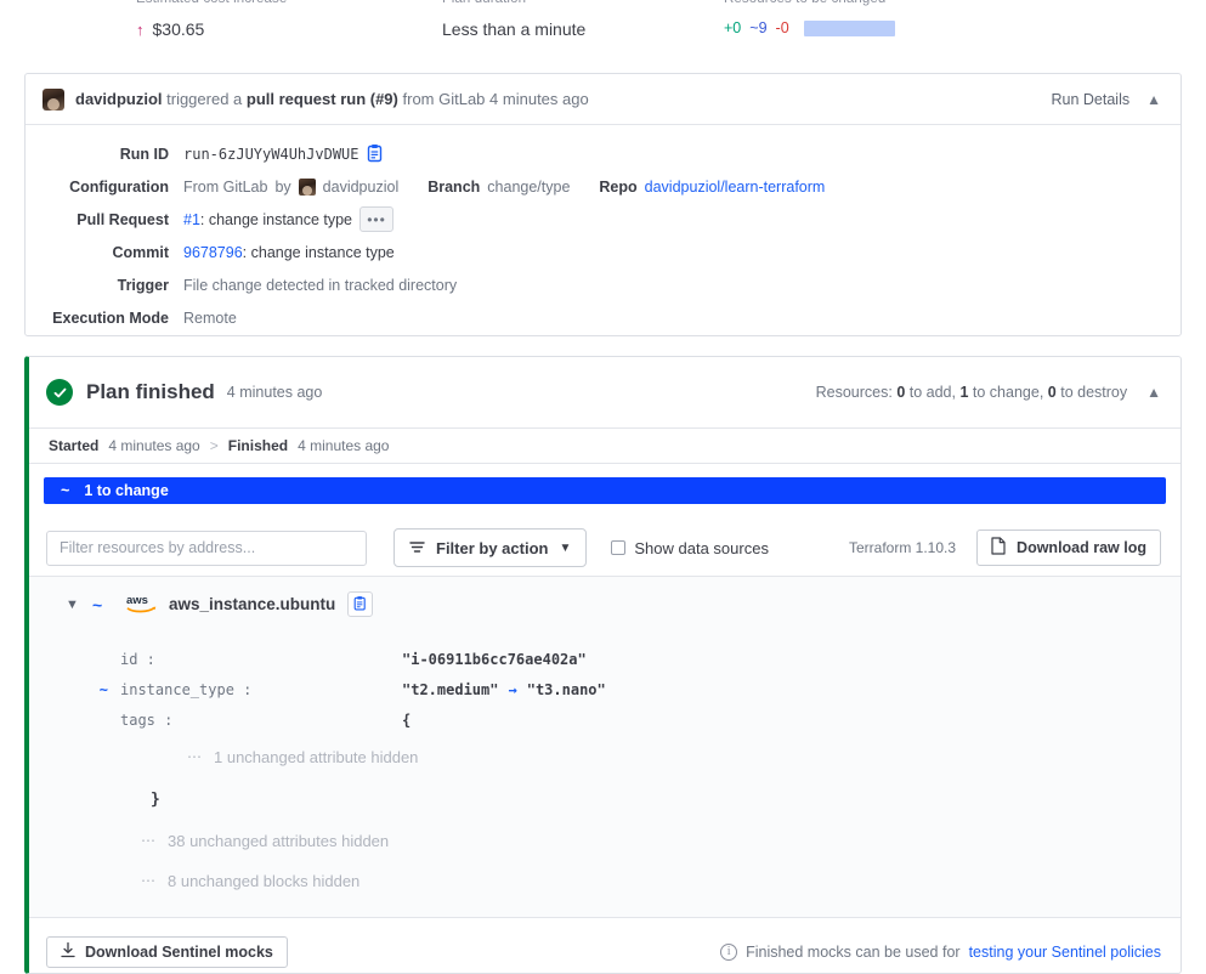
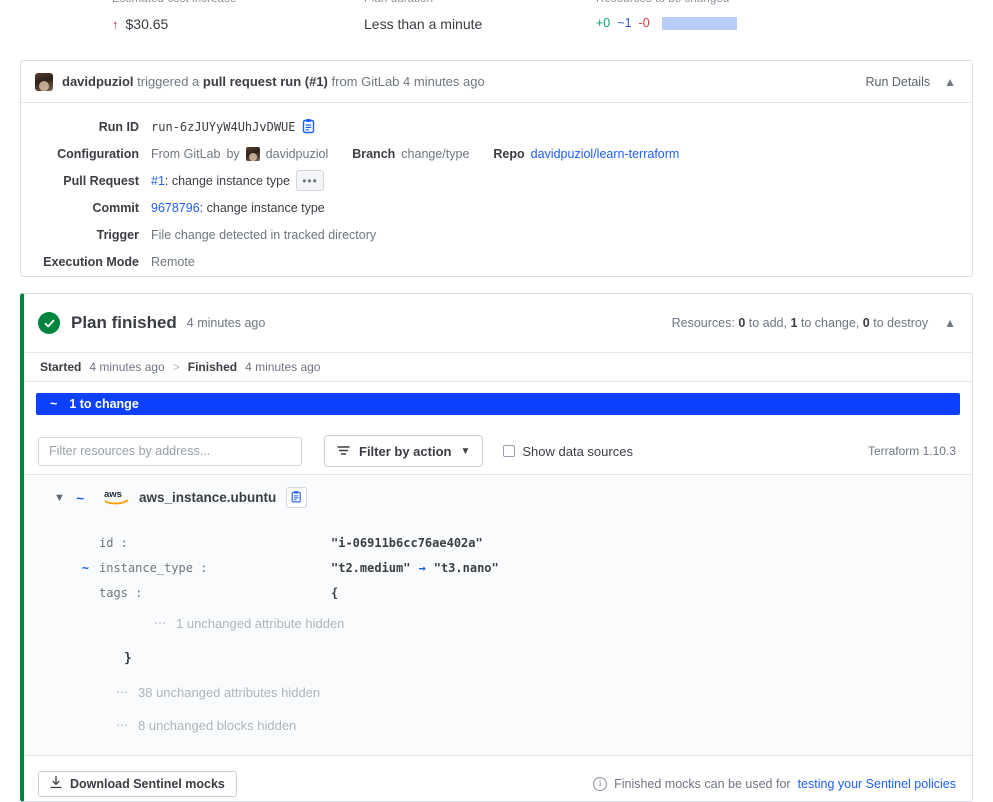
  ↑
  $30.65
  Less than a minute
  +0
- ~9
+ ~1
  -0
- davidpuziol triggered a pull request run (#9) from GitLab 4 minutes ago
+ davidpuziol triggered a pull request run (#1) from GitLab 4 minutes ago
  Run Details
  ▲
  Run ID
  run-6zJUYyW4UhJvDWUE
  Configuration
  From GitLab
  by
  davidpuziol
  Branch
  change/type
  Repo
  davidpuziol/learn-terraform
  Pull Request
  #1
  : change instance type
  •••
  Commit
  9678796
  : change instance type
  Trigger
  File change detected in tracked directory
  Execution Mode
  Remote
  Plan finished
  4 minutes ago
  Resources: 0 to add, 1 to change, 0 to destroy
  ▲
  Started
  4 minutes ago
  >
  Finished
  4 minutes ago
  ~
  1 to change
  Filter resources by address...
  Filter by action
  ▼
  Show data sources
  Terraform 1.10.3
- Download raw log
  ▼
  ~
  aws
  aws_instance.ubuntu
  id :
  "i-06911b6cc76ae402a"
  ~
  instance_type :
  "t2.medium"
  →
  "t3.nano"
  tags :
  {
  ⋯
  1 unchanged attribute hidden
  }
  ⋯
  38 unchanged attributes hidden
  ⋯
  8 unchanged blocks hidden
  Download Sentinel mocks
  i
  Finished mocks can be used for
  testing your Sentinel policies
